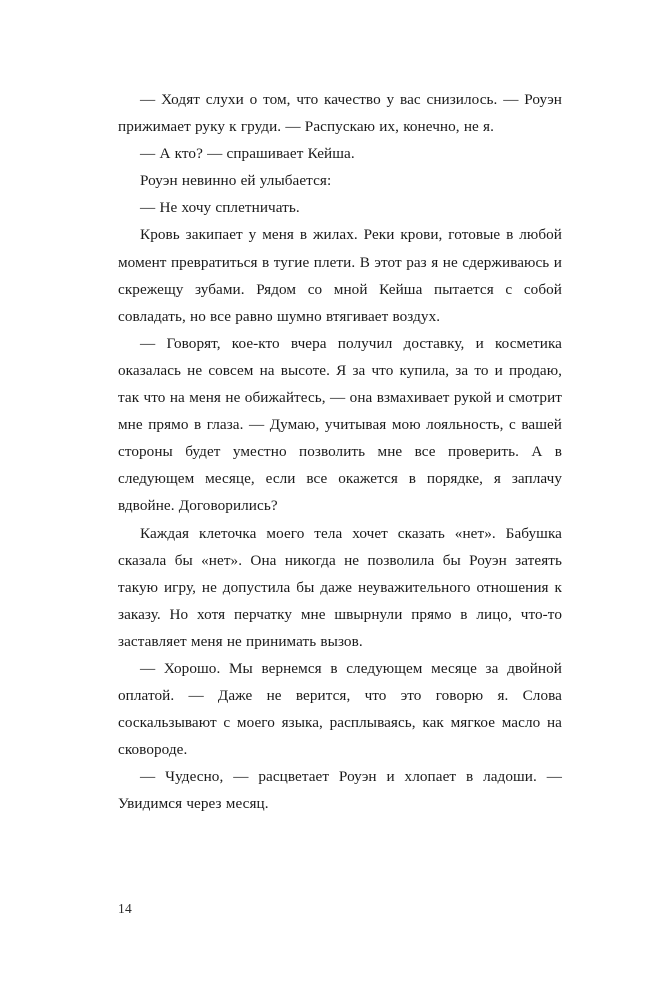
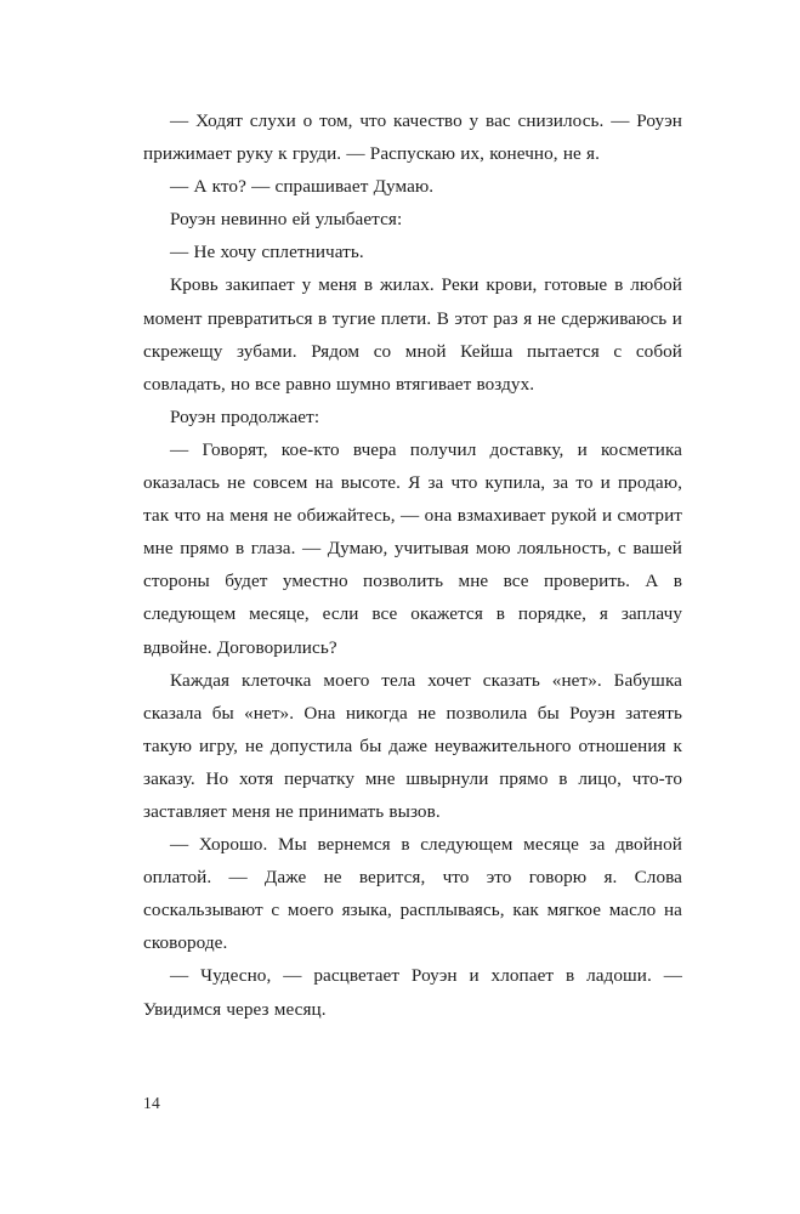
  — Ходят слухи о том, что качество у вас снизилось. — Роуэн прижимает руку к груди. — Распускаю их, конечно, не я.
- — А кто? — спрашивает Кейша.
+ — А кто? — спрашивает Думаю.
  Роуэн невинно ей улыбается:
  — Не хочу сплетничать.
  Кровь закипает у меня в жилах. Реки крови, готовые в любой момент превратиться в тугие плети. В этот раз я не сдерживаюсь и скрежещу зубами. Рядом со мной Кейша пытается с собой совладать, но все равно шумно втягивает воздух.
+ Роуэн продолжает:
  — Говорят, кое-кто вчера получил доставку, и косметика оказалась не совсем на высоте. Я за что купила, за то и продаю, так что на меня не обижайтесь, — она взмахивает рукой и смотрит мне прямо в глаза. — Думаю, учитывая мою лояльность, с вашей стороны будет уместно позволить мне все проверить. А в следующем месяце, если все окажется в порядке, я заплачу вдвойне. Договорились?
  Каждая клеточка моего тела хочет сказать «нет». Бабушка сказала бы «нет». Она никогда не позволила бы Роуэн затеять такую игру, не допустила бы даже неуважительного отношения к заказу. Но хотя перчатку мне швырнули прямо в лицо, что-то заставляет меня не принимать вызов.
  — Хорошо. Мы вернемся в следующем месяце за двойной оплатой. — Даже не верится, что это говорю я. Слова соскальзывают с моего языка, расплываясь, как мягкое масло на сковороде.
  — Чудесно, — расцветает Роуэн и хлопает в ладоши. — Увидимся через месяц.
  14
